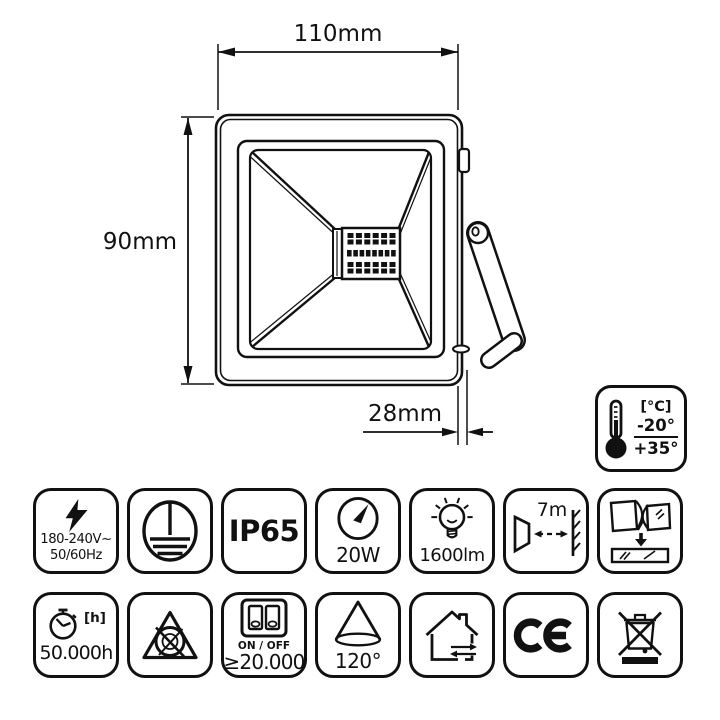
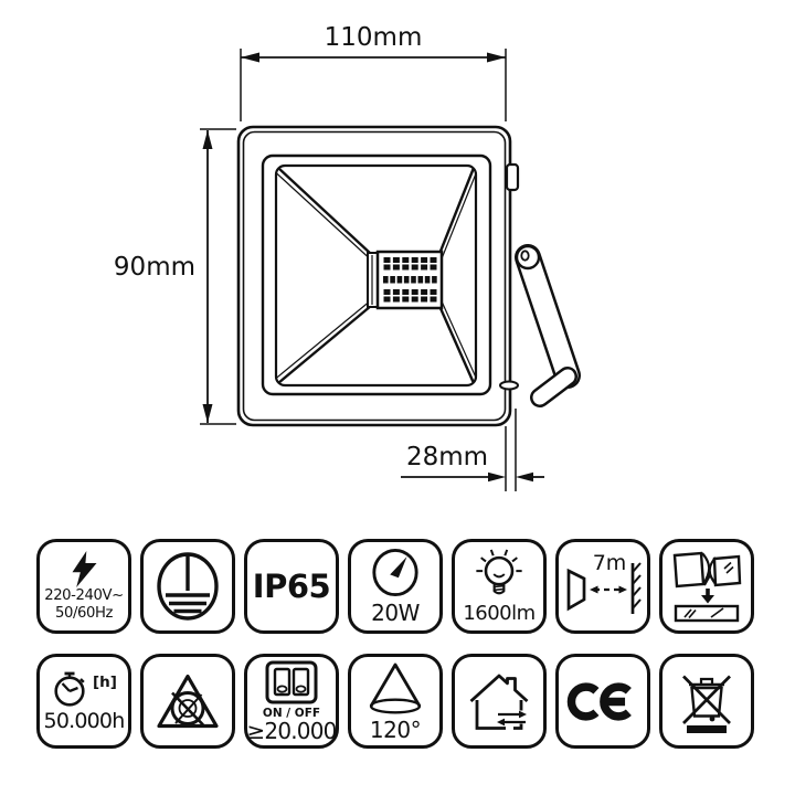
  110mm
  90mm
  28mm
- [°C]
- -20°
- +35°
- 180-240V~
+ 220-240V~
  50/60Hz
  IP65
  20W
  1600lm
  7m
  [h]
  50.000h
  ON / OFF
  ≥20.000
  120°
